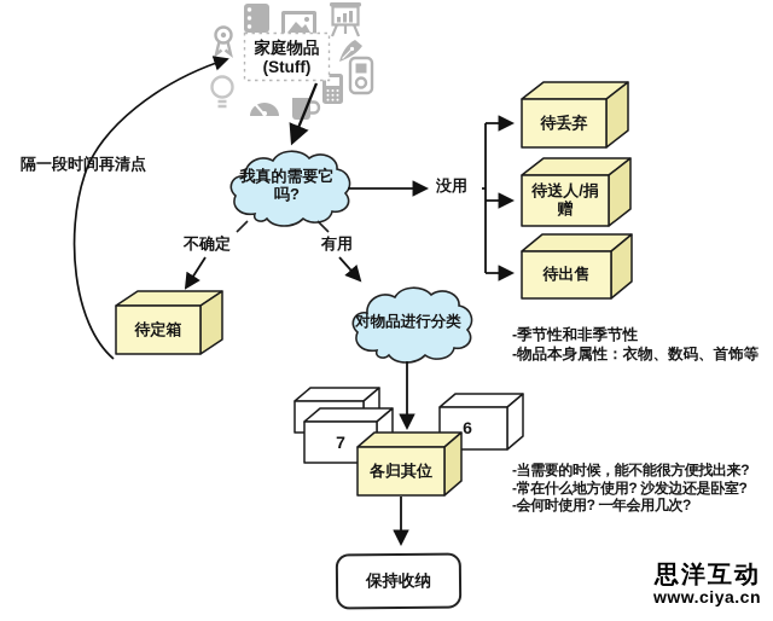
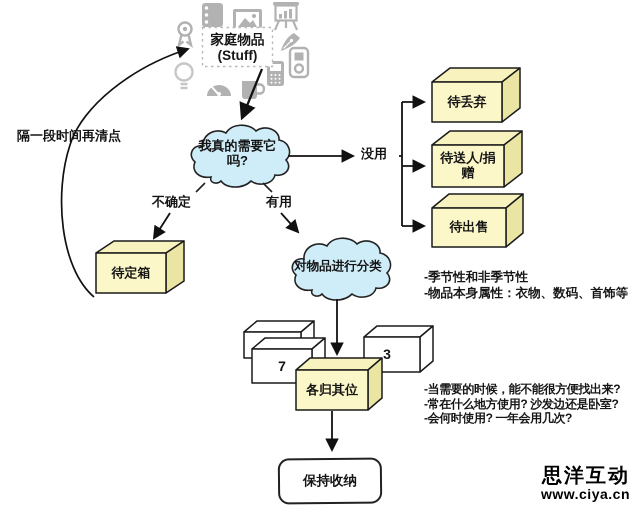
  家庭物品
  (Stuff)
  我真的需要它
  吗?
  对物品进行分类
  隔一段时间再清点
  不确定
  有用
  没用
  待丢弃
  待送人/捐
  赠
  待出售
  待定箱
  各归其位
  7
- 6
+ 3
  保持收纳
  -季节性和非季节性
  -物品本身属性：衣物、数码、首饰等
  -当需要的时候，能不能很方便找出来?
  -常在什么地方使用? 沙发边还是卧室?
  -会何时使用? 一年会用几次?
  思洋互动
  www.ciya.cn
